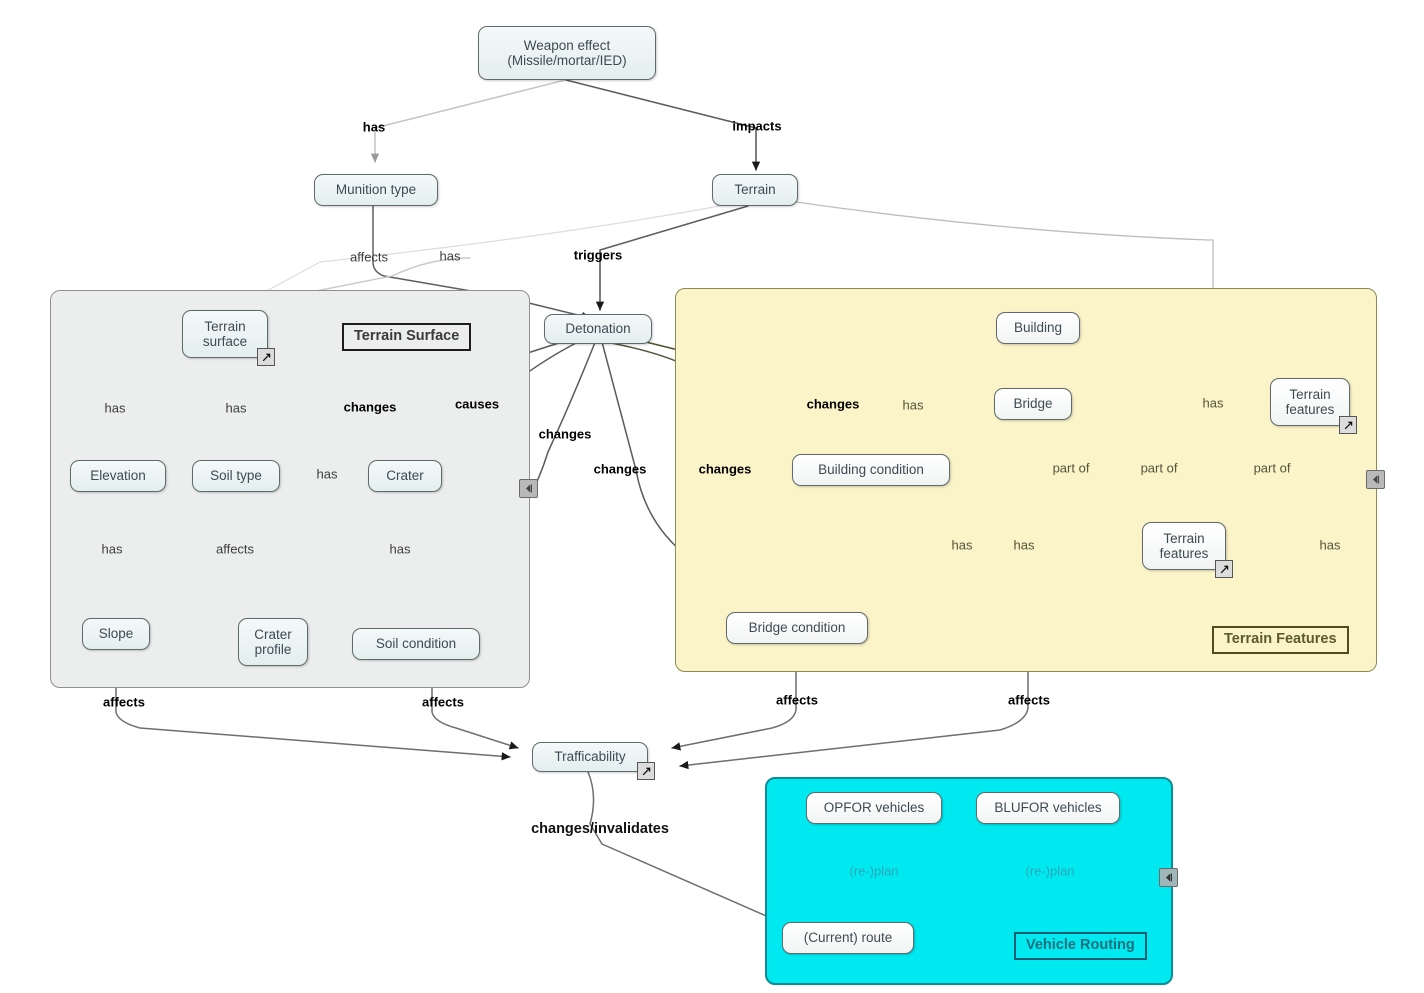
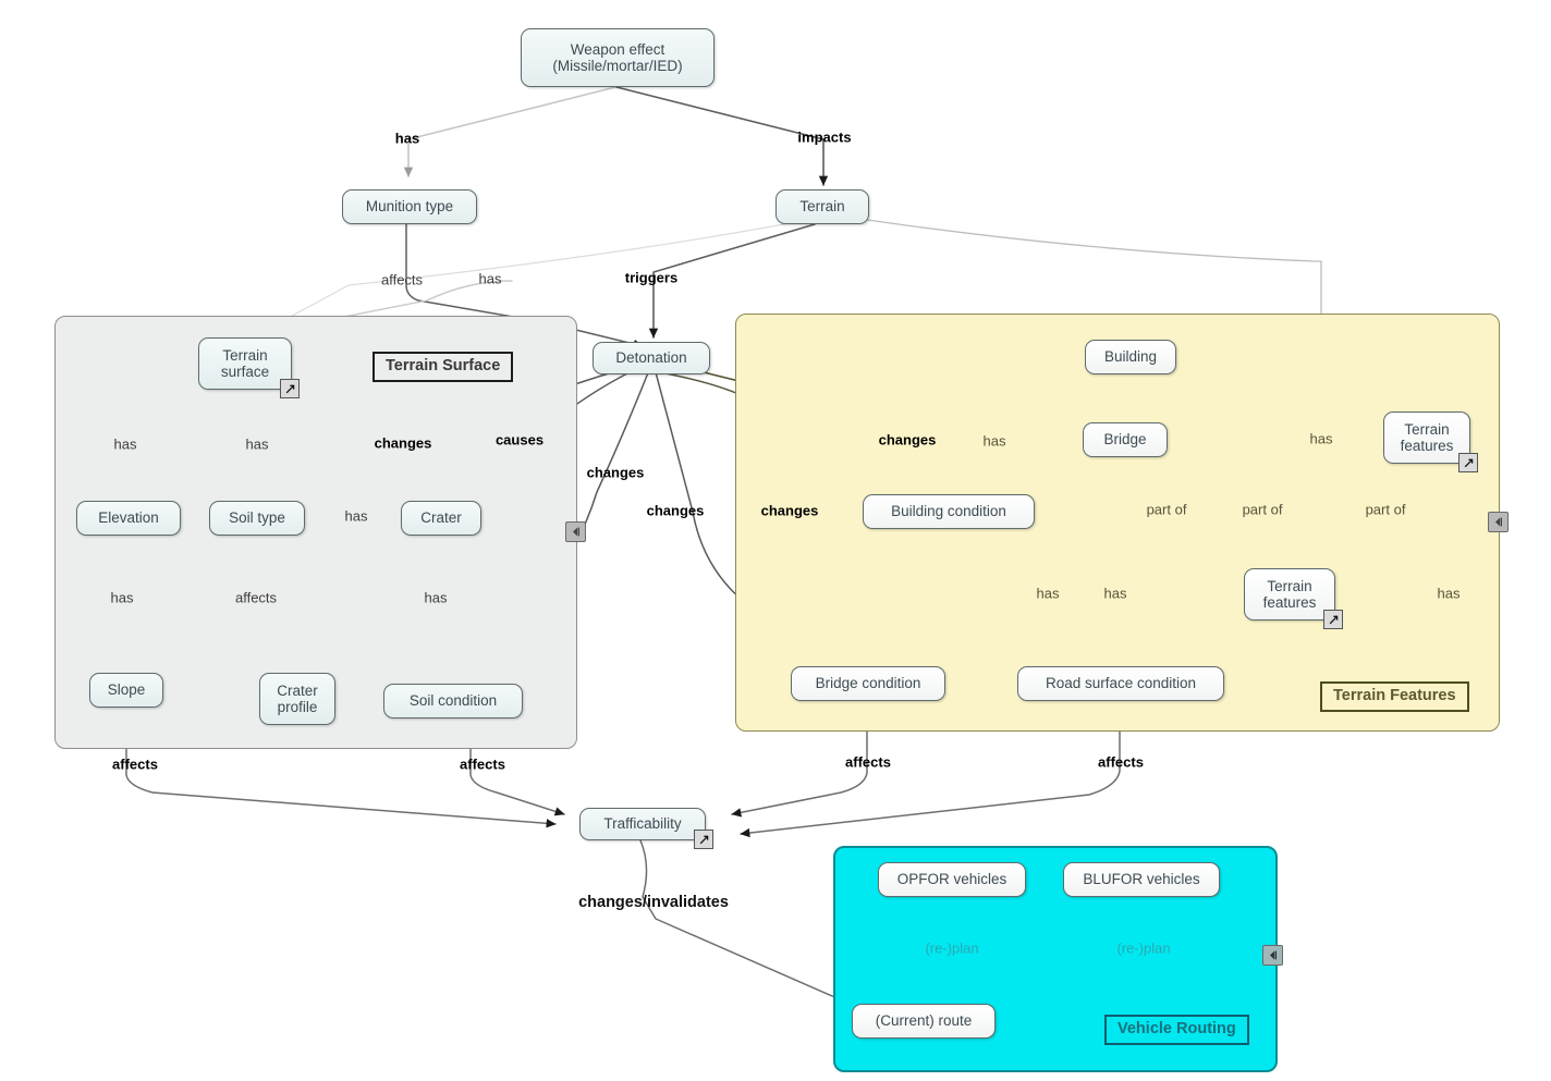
  Weapon effect
  (Missile/mortar/IED)
  Munition type
  Terrain
  Detonation
  Terrain
  surface
  Elevation
  Soil type
  Crater
  Slope
  Crater
  profile
  Soil condition
  Building
  Bridge
  Building condition
  Terrain
  features
  Terrain
  features
  Bridge condition
+ Road surface condition
  Trafficability
  OPFOR vehicles
  BLUFOR vehicles
  (Current) route
  Terrain Surface
  Terrain Features
  Vehicle Routing
  has
  impacts
  affects
  has
  triggers
  has
  has
  has
  changes
  causes
  changes
  changes
  changes
  changes
  has
  affects
  has
  has
  has
  part of
  part of
  part of
  has
  has
  has
  affects
  affects
  affects
  affects
  changes/invalidates
  (re-)plan
  (re-)plan
